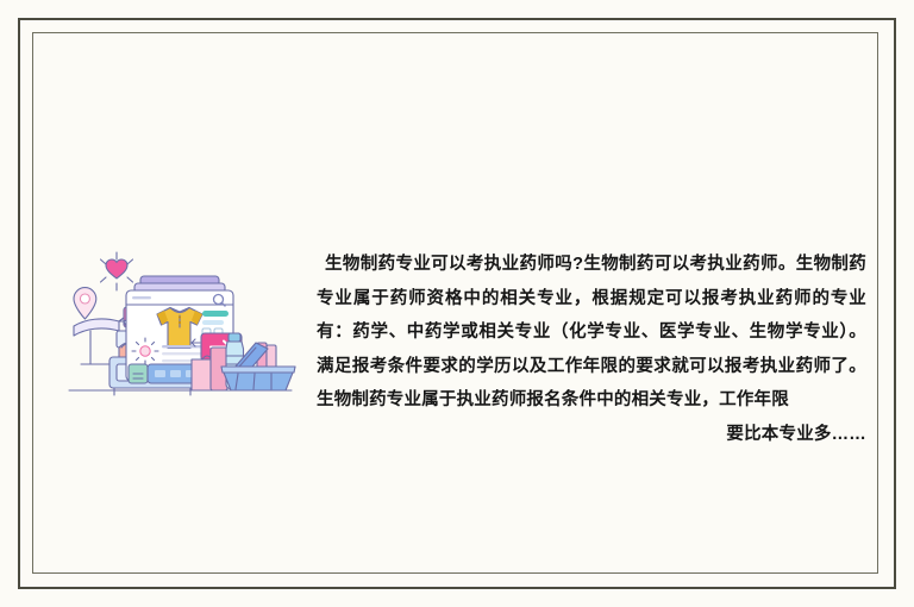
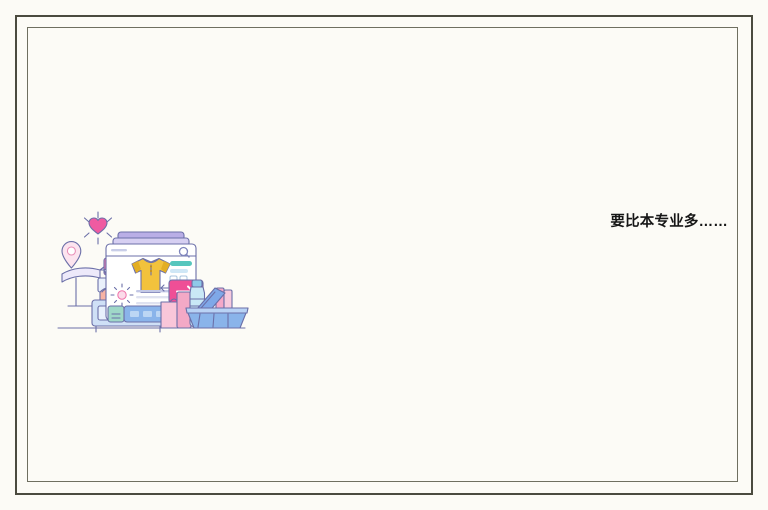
- 生物制药专业可以考执业药师吗?生物制药可以考执业药师。生物制药专业属于药师资格中的相关专业，根据规定可以报考执业药师的专业有：药学、中药学或相关专业（化学专业、医学专业、生物学专业）。满足报考条件要求的学历以及工作年限的要求就可以报考执业药师了。生物制药专业属于执业药师报名条件中的相关专业，工作年限
  要比本专业多……
